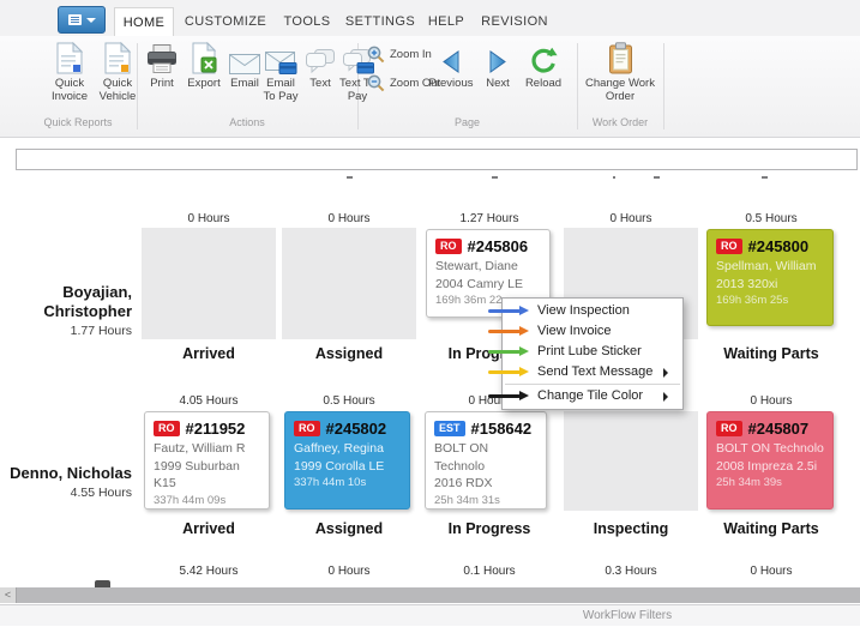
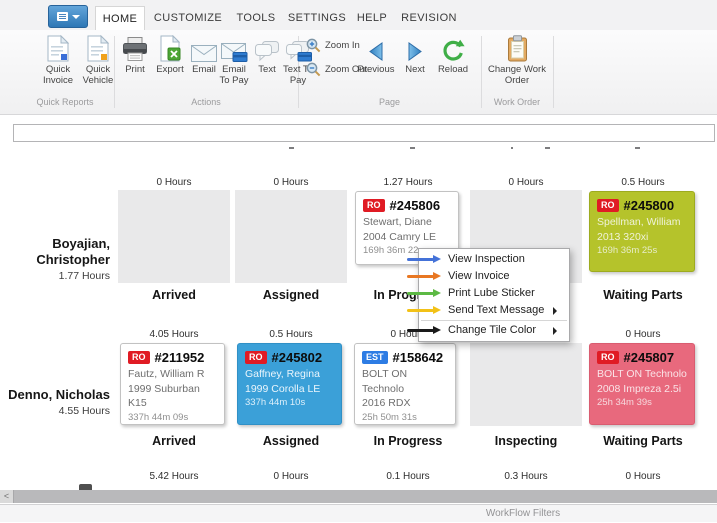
  HOME
  CUSTOMIZE
  TOOLS
  SETTINGS
  HELP
  REVISION
  Quick Invoice
  Quick Vehicle
  Print
  Export
  Email
  Email To Pay
  Text
  Text T Pay
  Zoom In
  Zoom Out
  Previous
  Next
  Reload
  Change Work Order
  Quick Reports
  Actions
  Page
  Work Order
  0 Hours
  0 Hours
  1.27 Hours
  0 Hours
  0.5 Hours
  RO #245806
  Stewart, Diane
  2004 Camry LE
  169h 36m 22
  RO #245800
  Spellman, William
  2013 320xi
  169h 36m 25s
  Boyajian,
  Christopher
  1.77 Hours
  Arrived
  Assigned
  Waiting Parts
  4.05 Hours
  0.5 Hours
  0 Hours
  RO #211952
  Fautz, William R
  1999 Suburban K15
  337h 44m 09s
  RO #245802
  Gaffney, Regina
  1999 Corolla LE
  337h 44m 10s
  EST #158642
  BOLT ON Technolo
  2016 RDX
- 25h 34m 31s
+ 25h 50m 31s
  RO #245807
  BOLT ON Technolo
  2008 Impreza 2.5i
  25h 34m 39s
  Denno, Nicholas
  4.55 Hours
  Arrived
  Assigned
  In Progress
  Inspecting
  Waiting Parts
  5.42 Hours
  0 Hours
  0.1 Hours
  0.3 Hours
  0 Hours
  View Inspection
  View Invoice
  Print Lube Sticker
  Send Text Message
  Change Tile Color
  <
  WorkFlow Filters
